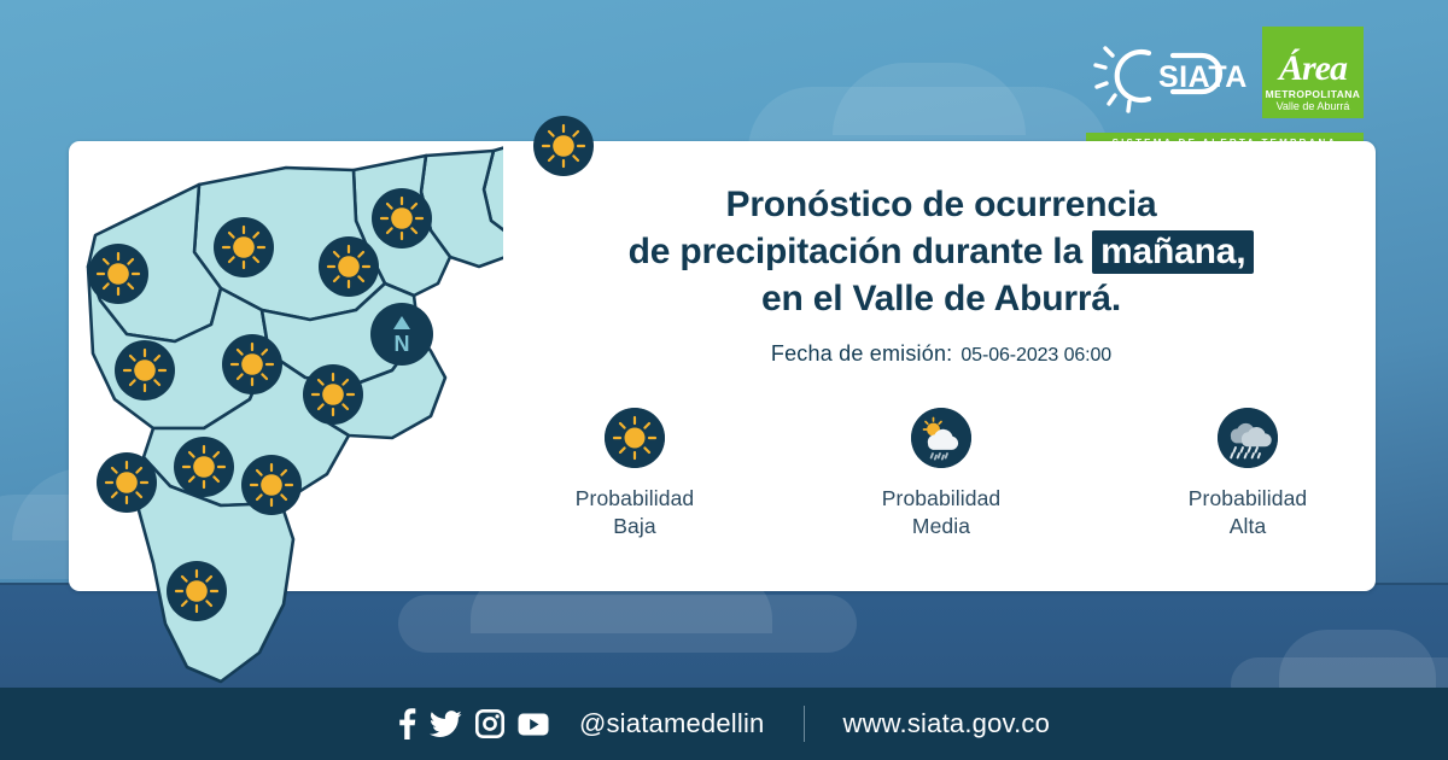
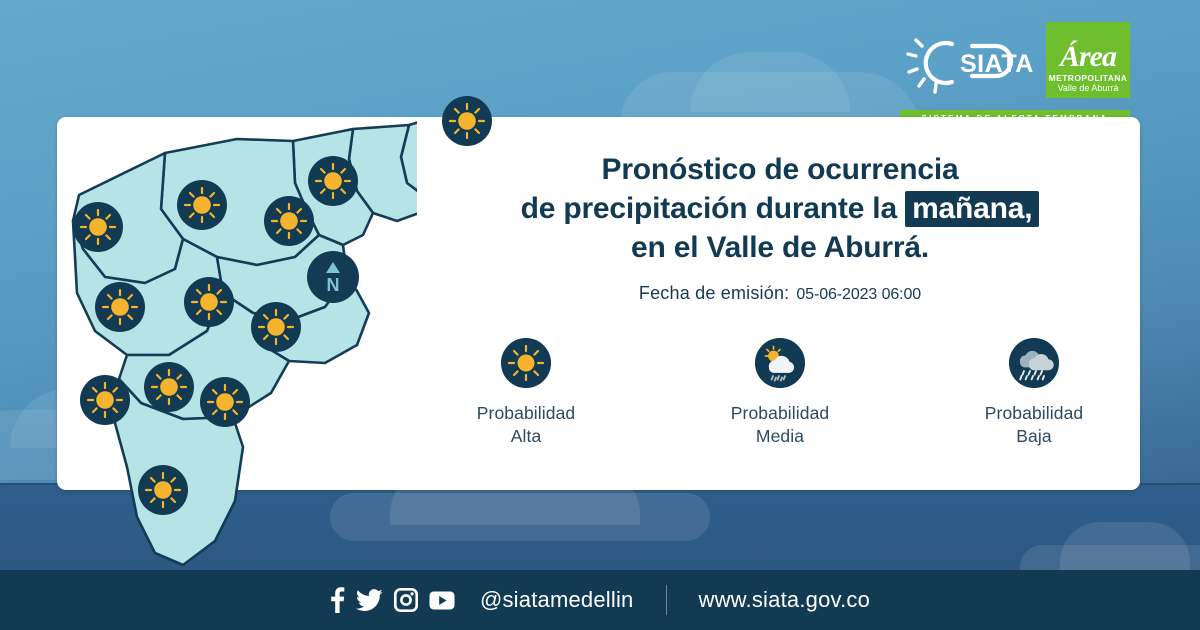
  SIATA
  Área
  METROPOLITANA
  Valle de Aburrá
  N
  Pronóstico de ocurrencia
  de precipitación durante la mañana,
  en el Valle de Aburrá.
  Fecha de emisión:
  05-06-2023 06:00
  Probabilidad
- Baja
+ Alta
  Probabilidad
  Media
  Probabilidad
- Alta
+ Baja
  @siatamedellin
  www.siata.gov.co
